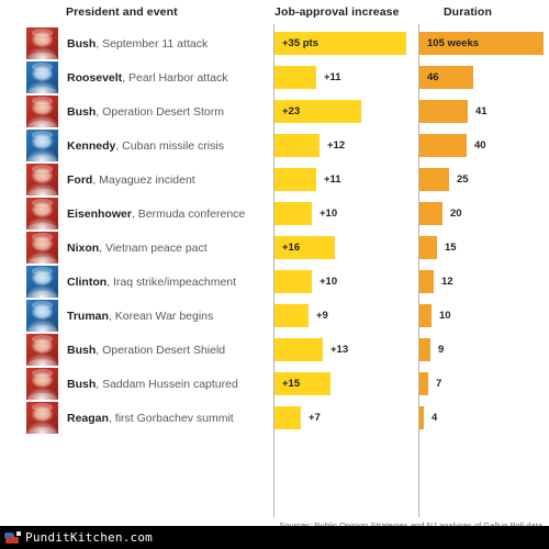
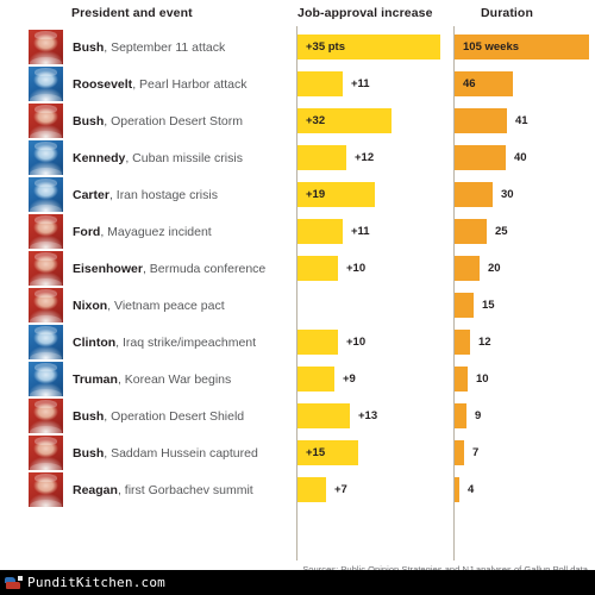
  President and event
  Job-approval increase
  Duration
  Bush
  , September 11 attack
  +35 pts
  105 weeks
  Roosevelt
  , Pearl Harbor attack
  +11
  46
  Bush
  , Operation Desert Storm
- +23
+ +32
  41
  Kennedy
  , Cuban missile crisis
  +12
  40
+ Carter
+ , Iran hostage crisis
+ +19
+ 30
  Ford
  , Mayaguez incident
  +11
  25
  Eisenhower
  , Bermuda conference
  +10
  20
  Nixon
  , Vietnam peace pact
- +16
  15
  Clinton
  , Iraq strike/impeachment
  +10
  12
  Truman
  , Korean War begins
  +9
  10
  Bush
  , Operation Desert Shield
  +13
  9
  Bush
  , Saddam Hussein captured
  +15
  7
  Reagan
  , first Gorbachev summit
  +7
  4
  PunditKitchen.com
